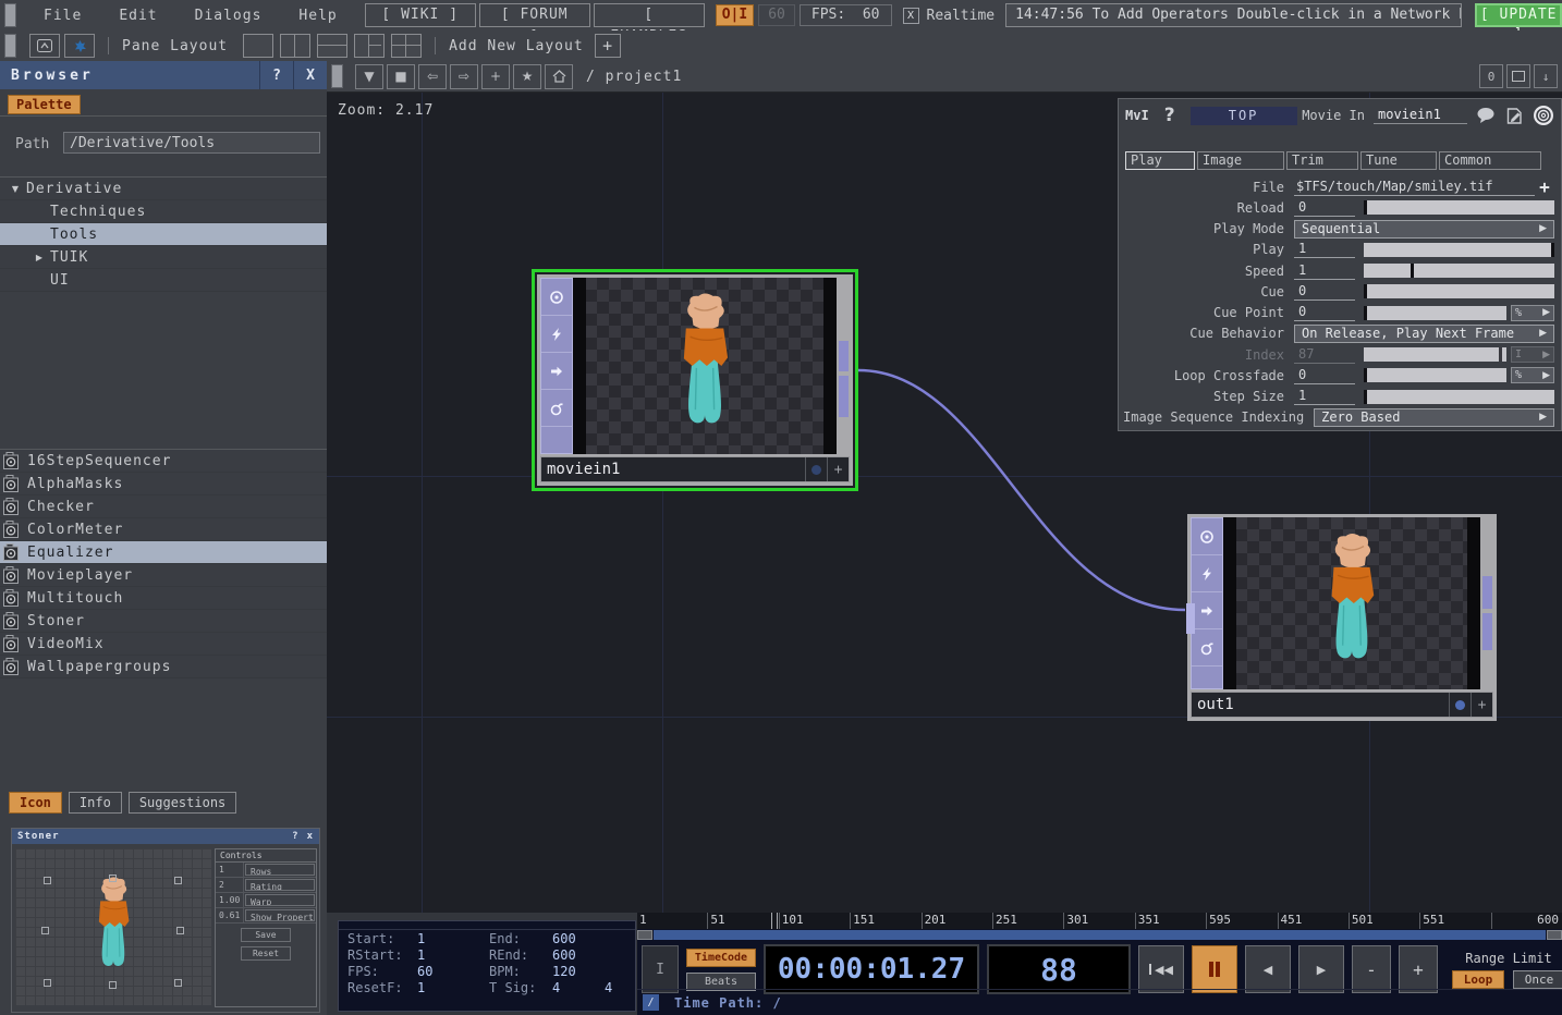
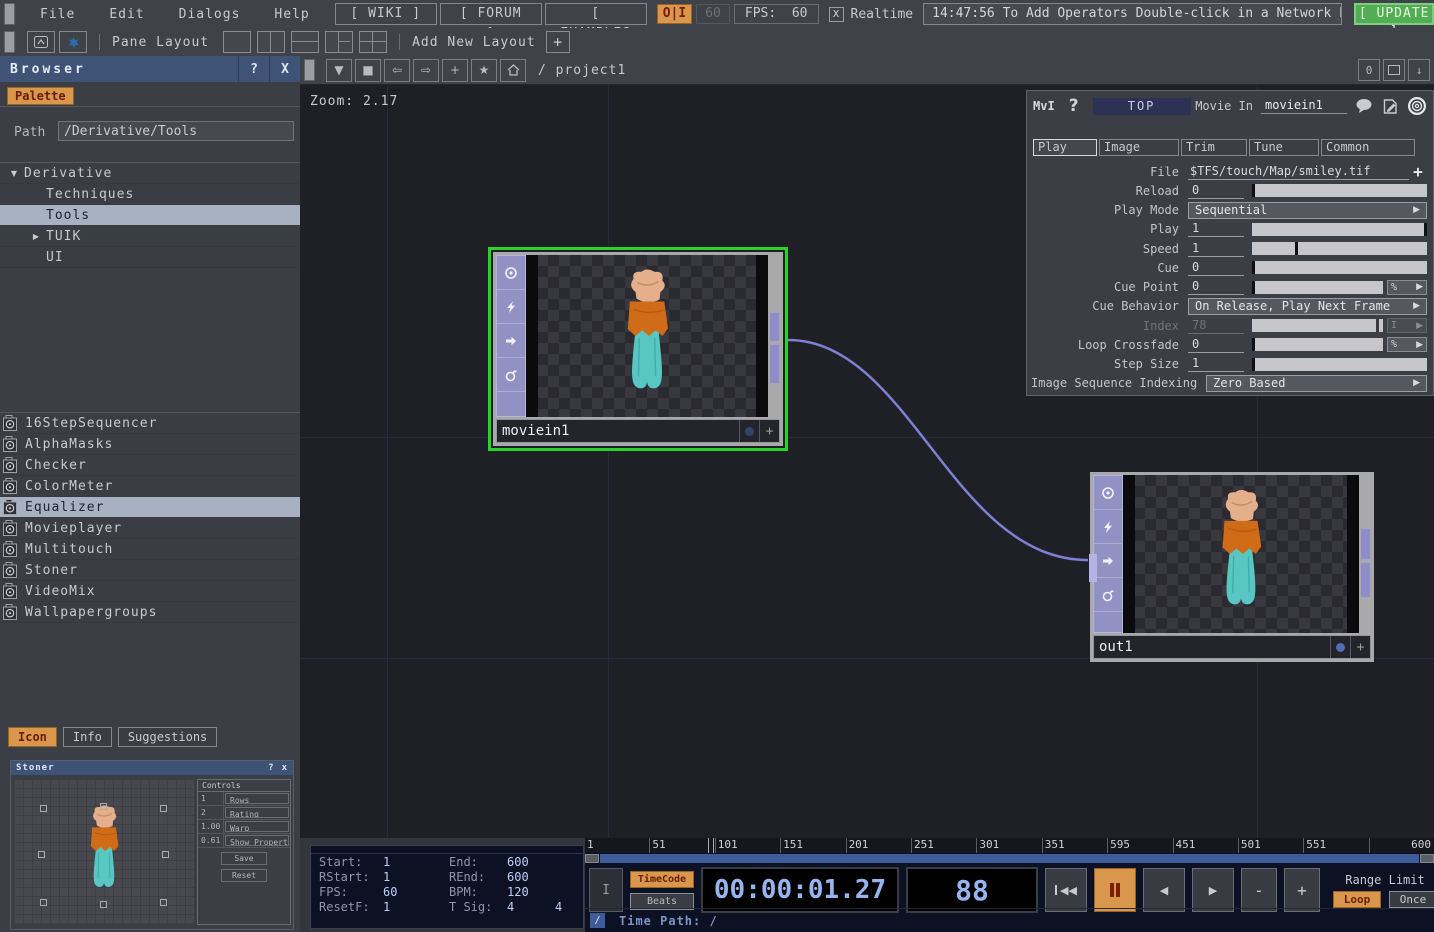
  File
  Edit
  Dialogs
  Help
  [ WIKI ]
  [ FORUM
  O|I
  60
  FPS: 60
  X
  Realtime
  14:47:56 To Add Operators Double-click in a Network
  [ UPDATE
  Pane Layout
  Add New Layout
  +
  Browser
  ?
  X
  Palette
  Path
  /Derivative/Tools
  ▼
  Derivative
  Techniques
  Tools
  ▶
  TUIK
  UI
  16StepSequencer
  AlphaMasks
  Checker
  ColorMeter
  Equalizer
  Movieplayer
  Multitouch
  Stoner
  VideoMix
  Wallpapergroups
  Icon
  Info
  Suggestions
  Stoner
  ?
  x
  Controls
  1
  Rows
  2
  Rating
  1.00
  Warp
  0.61
  Show Propert
  Save
  Reset
  ▼
  ■
  ⇦
  ⇨
  +
  ★
  / project1
  0
  ↓
  Zoom: 2.17
  moviein1
  +
  out1
  +
  MvI
  ?
  TOP
  Movie In
  moviein1
  Play
  Image
  Trim
  Tune
  Common
  File
  $TFS/touch/Map/smiley.tif
  +
  Reload
  0
  Play Mode
  Sequential
  ▶
  Play
  1
  Speed
  1
  Cue
  0
  Cue Point
  0
  %
  ▶
  Cue Behavior
  On Release, Play Next Frame
  ▶
  Index
- 87
+ 78
  I
  ▶
  Loop Crossfade
  0
  %
  ▶
  Step Size
  1
  Image Sequence Indexing
  Zero Based
  ▶
  Start:
  1
  End:
  600
  RStart:
  1
  REnd:
  600
  FPS:
  60
  BPM:
  120
  ResetF:
  1
  T Sig:
  4
  4
  1
  51
  101
  151
  201
  251
  301
  351
  595
  451
  501
  551
  600
  I
  TimeCode
  Beats
  00:00:01.27
  88
  ◀◀
  ◀
  ▶
  -
  +
  Range Limit
  Loop
  Once
  /
  Time Path: /
